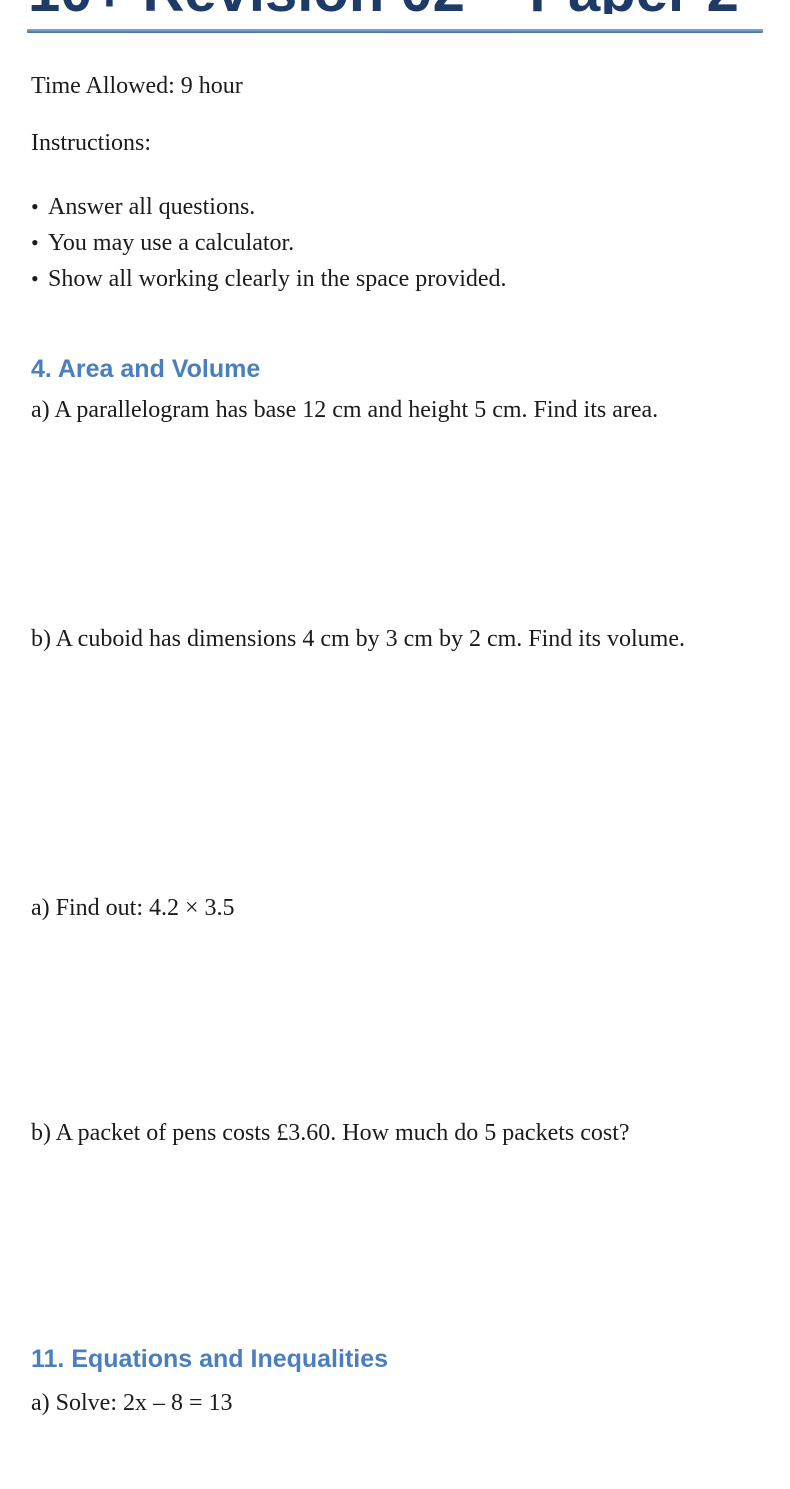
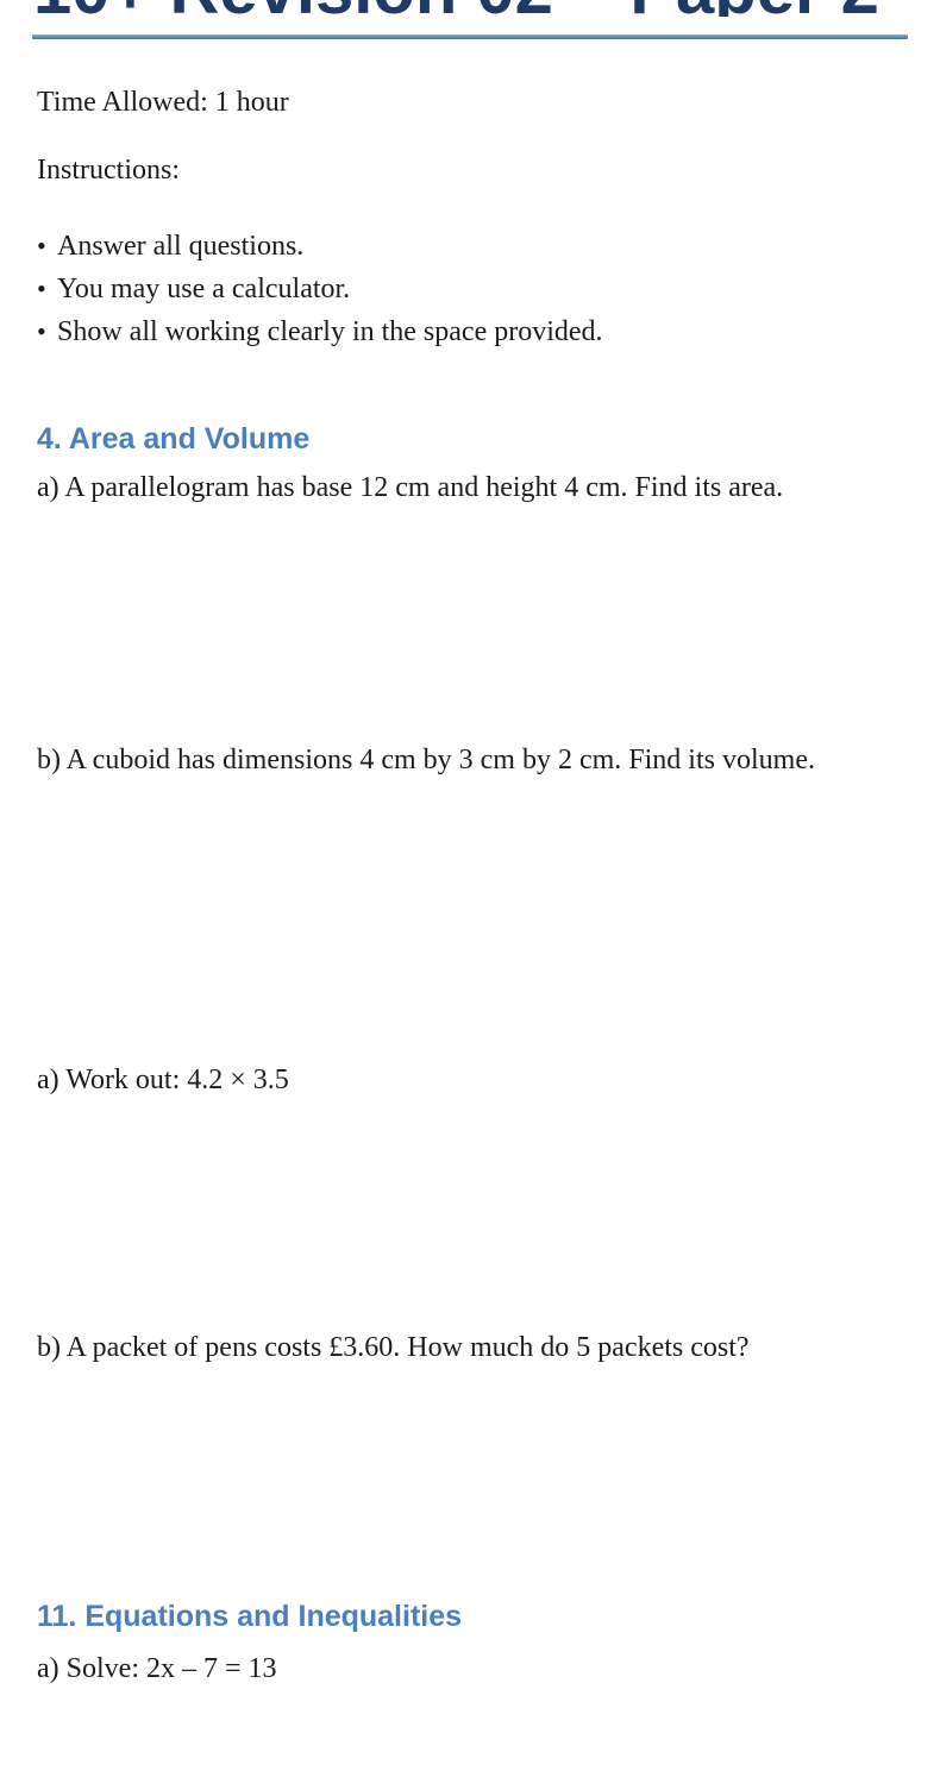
- Time Allowed: 9 hour
+ Time Allowed: 1 hour
  Instructions:
  • Answer all questions.
  • You may use a calculator.
  • Show all working clearly in the space provided.
  4. Area and Volume
- a) A parallelogram has base 12 cm and height 5 cm. Find its area.
+ a) A parallelogram has base 12 cm and height 4 cm. Find its area.
  b) A cuboid has dimensions 4 cm by 3 cm by 2 cm. Find its volume.
- a) Find out: 4.2 × 3.5
+ a) Work out: 4.2 × 3.5
  b) A packet of pens costs £3.60. How much do 5 packets cost?
  11. Equations and Inequalities
- a) Solve: 2x – 8 = 13
+ a) Solve: 2x – 7 = 13
